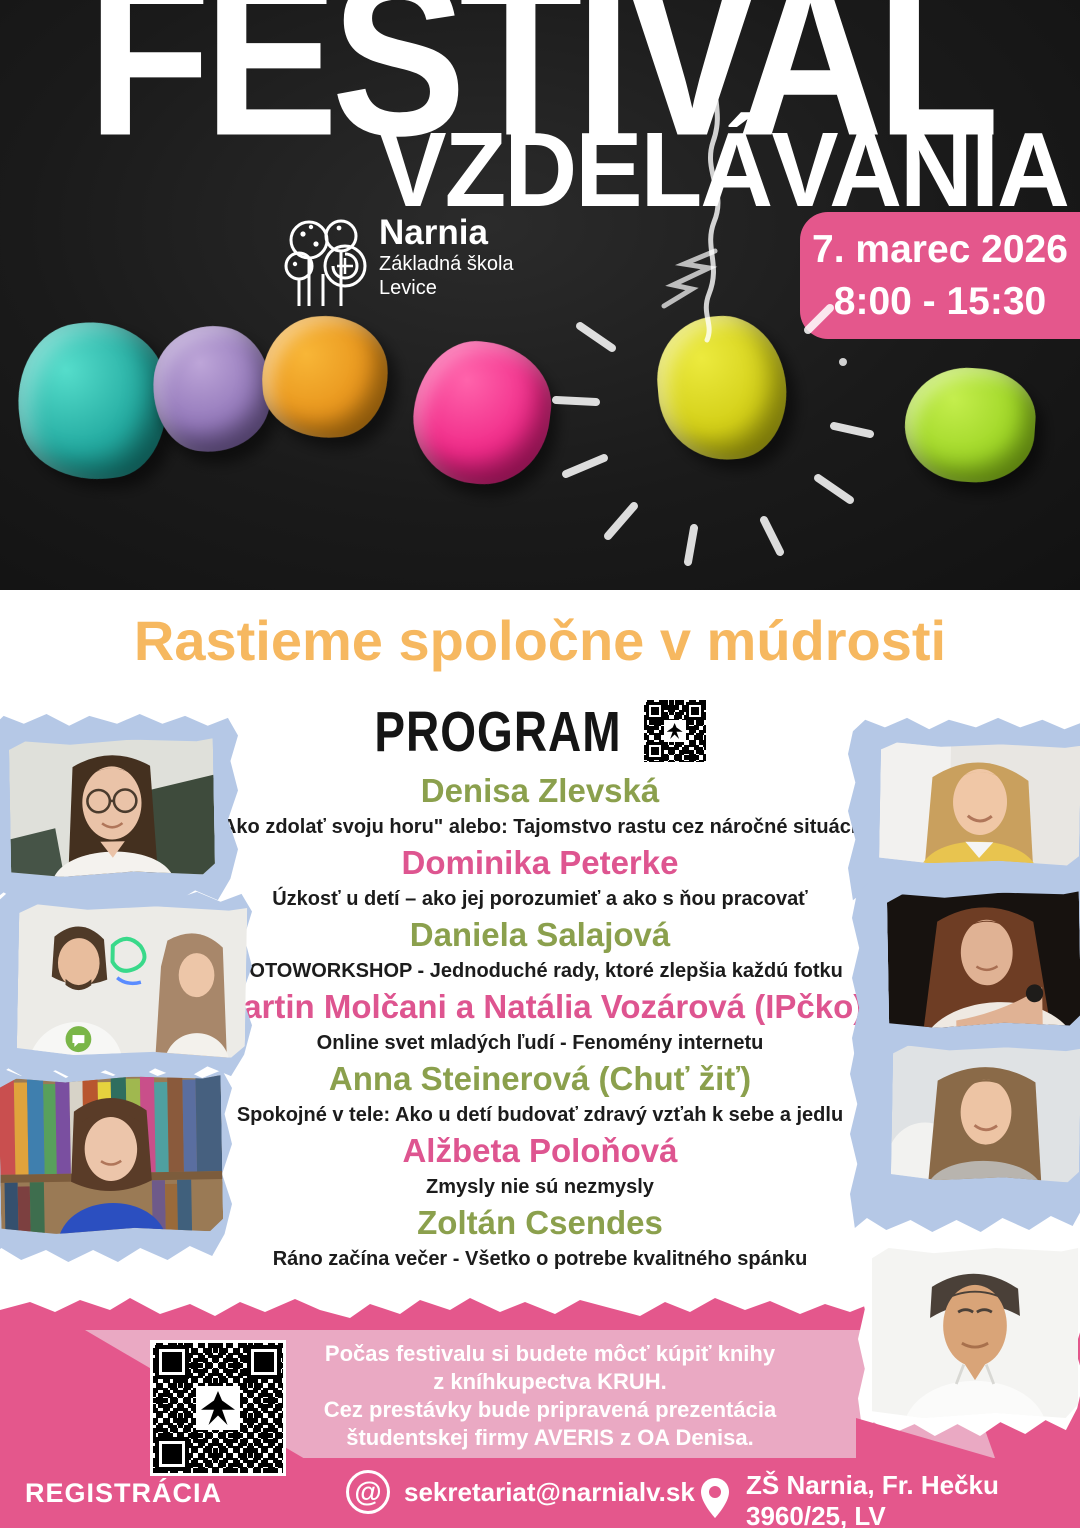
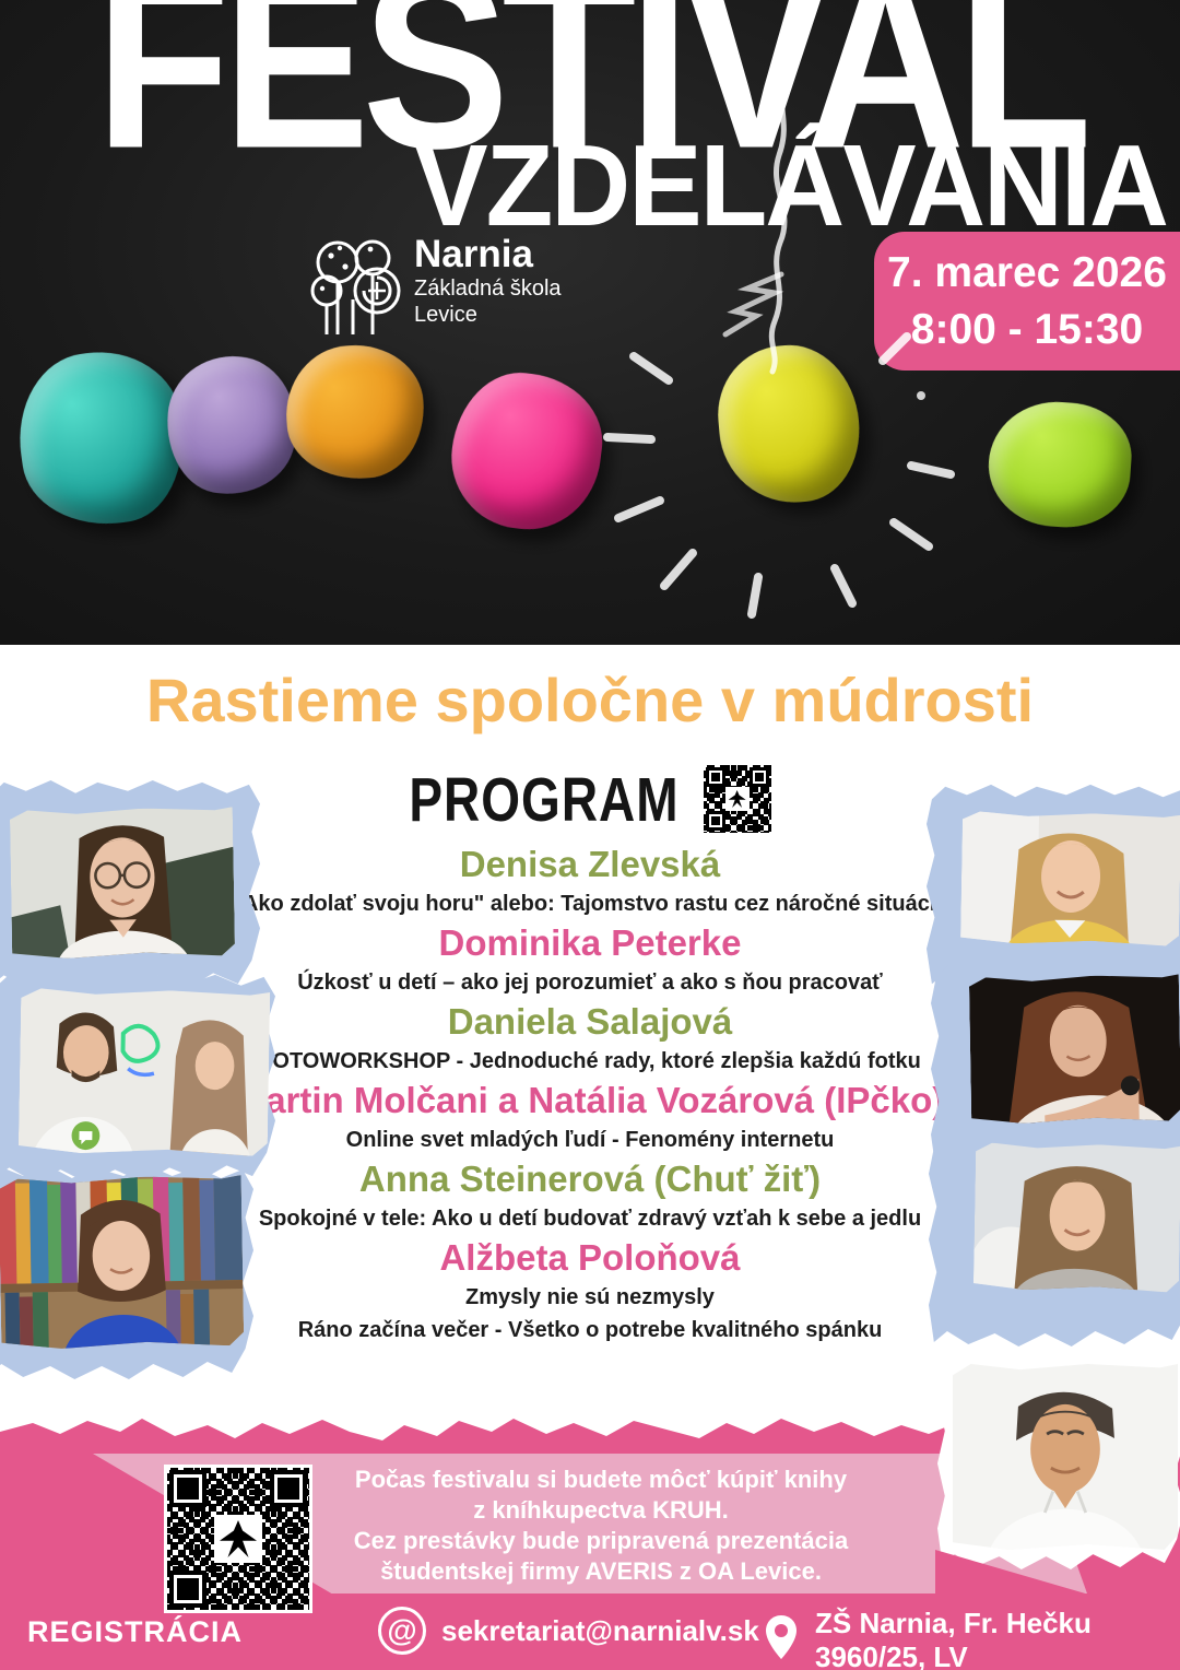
  FESTIVAL
  VZDELÁVANIA
  Narnia
  Základná škola
  Levice
  7. marec 2026
  8:00 - 15:30
  Rastieme spoločne v múdrosti
  PROGRAM
  Denisa Zlevská
  ko zdolať svoju horu" alebo: Tajomstvo rastu cez náročné situác
  Dominika Peterke
  Úzkosť u detí – ako jej porozumieť a ako s ňou pracovať
  Daniela Salajová
  OTOWORKSHOP - Jednoduché rady, ktoré zlepšia každú fotku
  artin Molčani a Natália Vozárová (IPčko)
  Online svet mladých ľudí - Fenomény internetu
  Anna Steinerová (Chuť žiť)
  Spokojné v tele: Ako u detí budovať zdravý vzťah k sebe a jedlu
  Alžbeta Poloňová
  Zmysly nie sú nezmysly
- Zoltán Csendes
  Ráno začína večer - Všetko o potrebe kvalitného spánku
  Počas festivalu si budete môcť kúpiť knihy
  z kníhkupectva KRUH.
  Cez prestávky bude pripravená prezentácia
- študentskej firmy AVERIS z OA Denisa.
+ študentskej firmy AVERIS z OA Levice.
  REGISTRÁCIA
  @
  sekretariat@narnialv.sk
  ZŠ Narnia, Fr. Hečku 3960/25, LV
